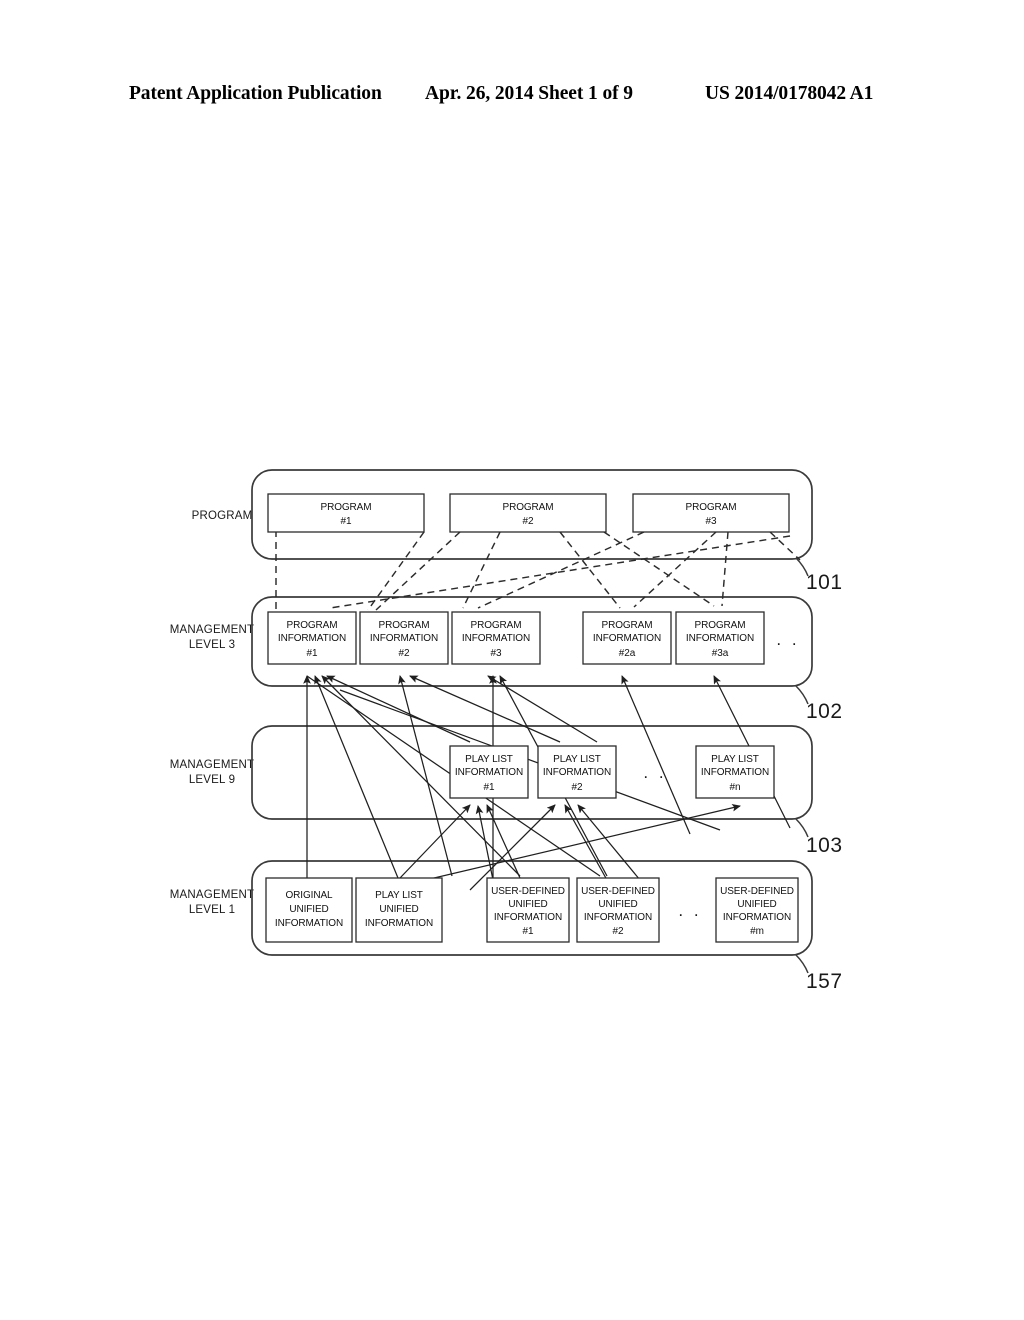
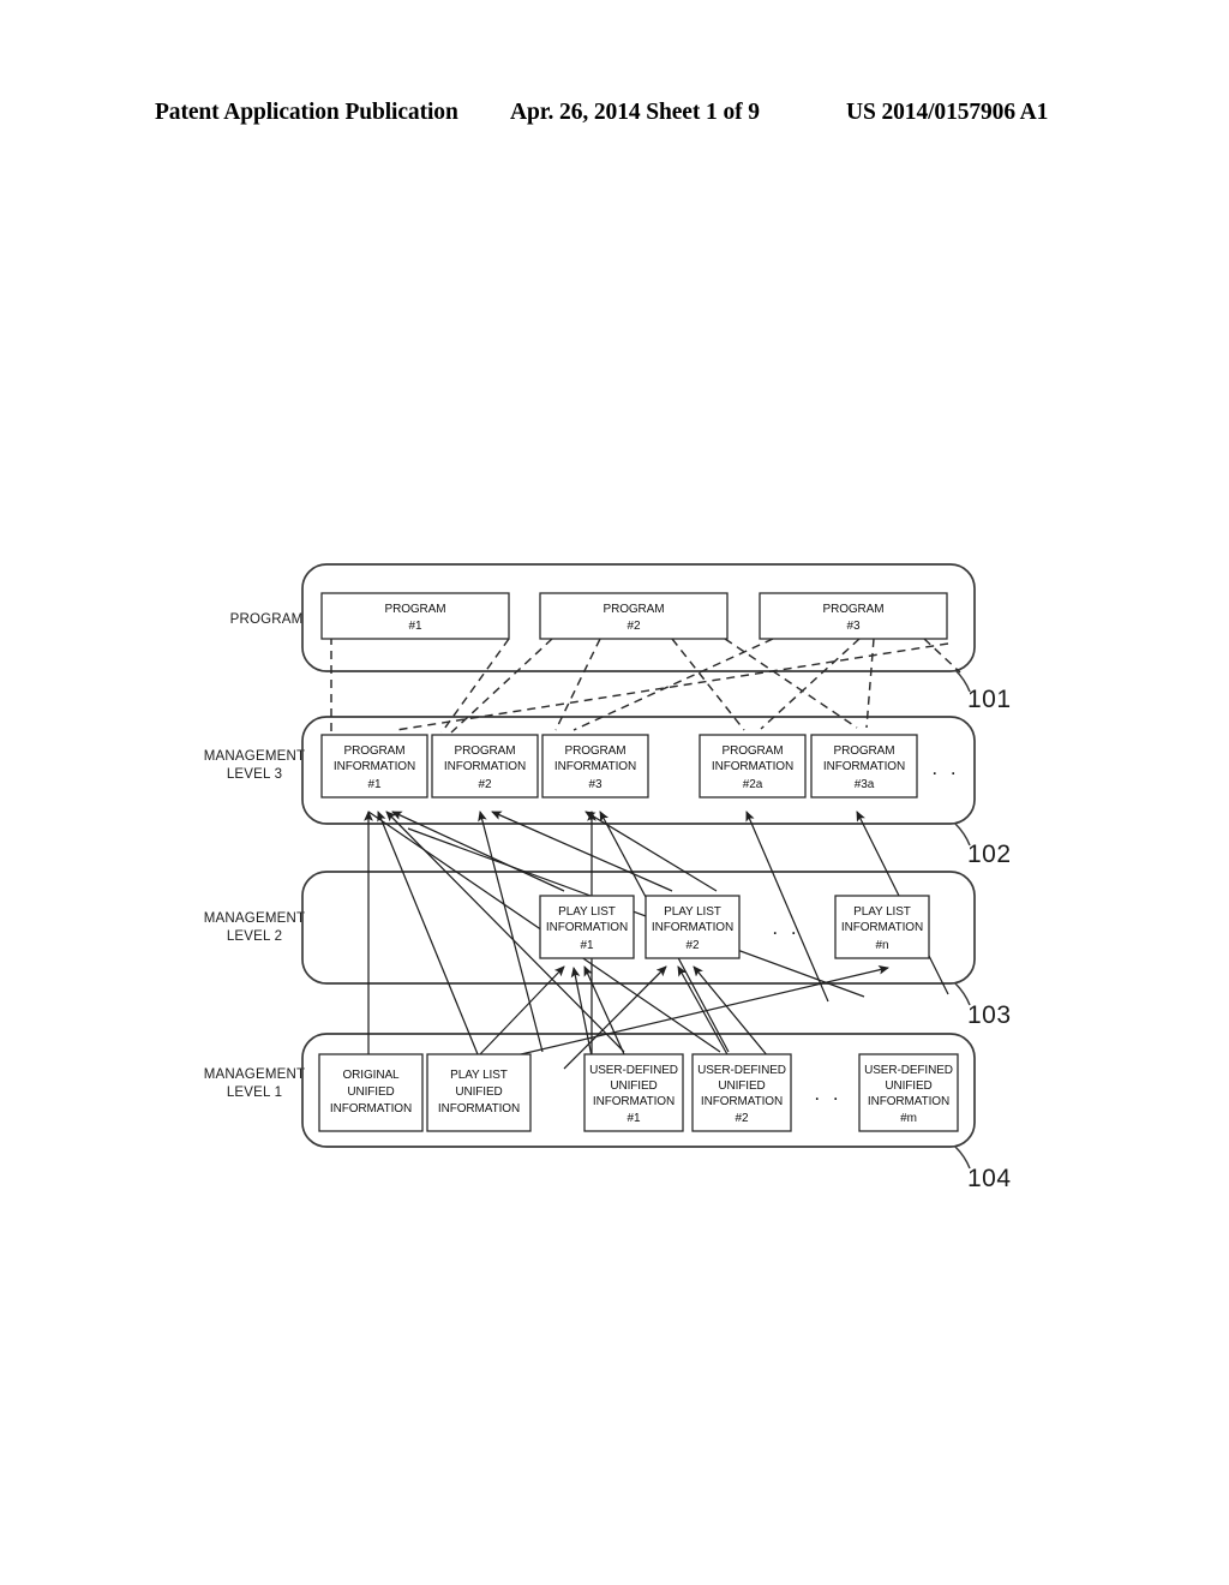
  Patent Application Publication
  Apr. 26, 2014 Sheet 1 of 9
- US 2014/0178042 A1
+ US 2014/0157906 A1
  PROGRAM
  MANAGEMENT
  LEVEL 3
  MANAGEMENT
- LEVEL 9
+ LEVEL 2
  MANAGEMENT
  LEVEL 1
  PROGRAM
  #1
  PROGRAM
  #2
  PROGRAM
  #3
  PROGRAM
  INFORMATION
  #1
  PROGRAM
  INFORMATION
  #2
  PROGRAM
  INFORMATION
  #3
  PROGRAM
  INFORMATION
  #2a
  PROGRAM
  INFORMATION
  #3a
  . .
  PLAY LIST
  INFORMATION
  #1
  PLAY LIST
  INFORMATION
  #2
  . .
  PLAY LIST
  INFORMATION
  #n
  ORIGINAL
  UNIFIED
  INFORMATION
  PLAY LIST
  UNIFIED
  INFORMATION
  USER-DEFINED
  UNIFIED
  INFORMATION
  #1
  USER-DEFINED
  UNIFIED
  INFORMATION
  #2
  . .
  USER-DEFINED
  UNIFIED
  INFORMATION
  #m
  101
  102
  103
- 157
+ 104
